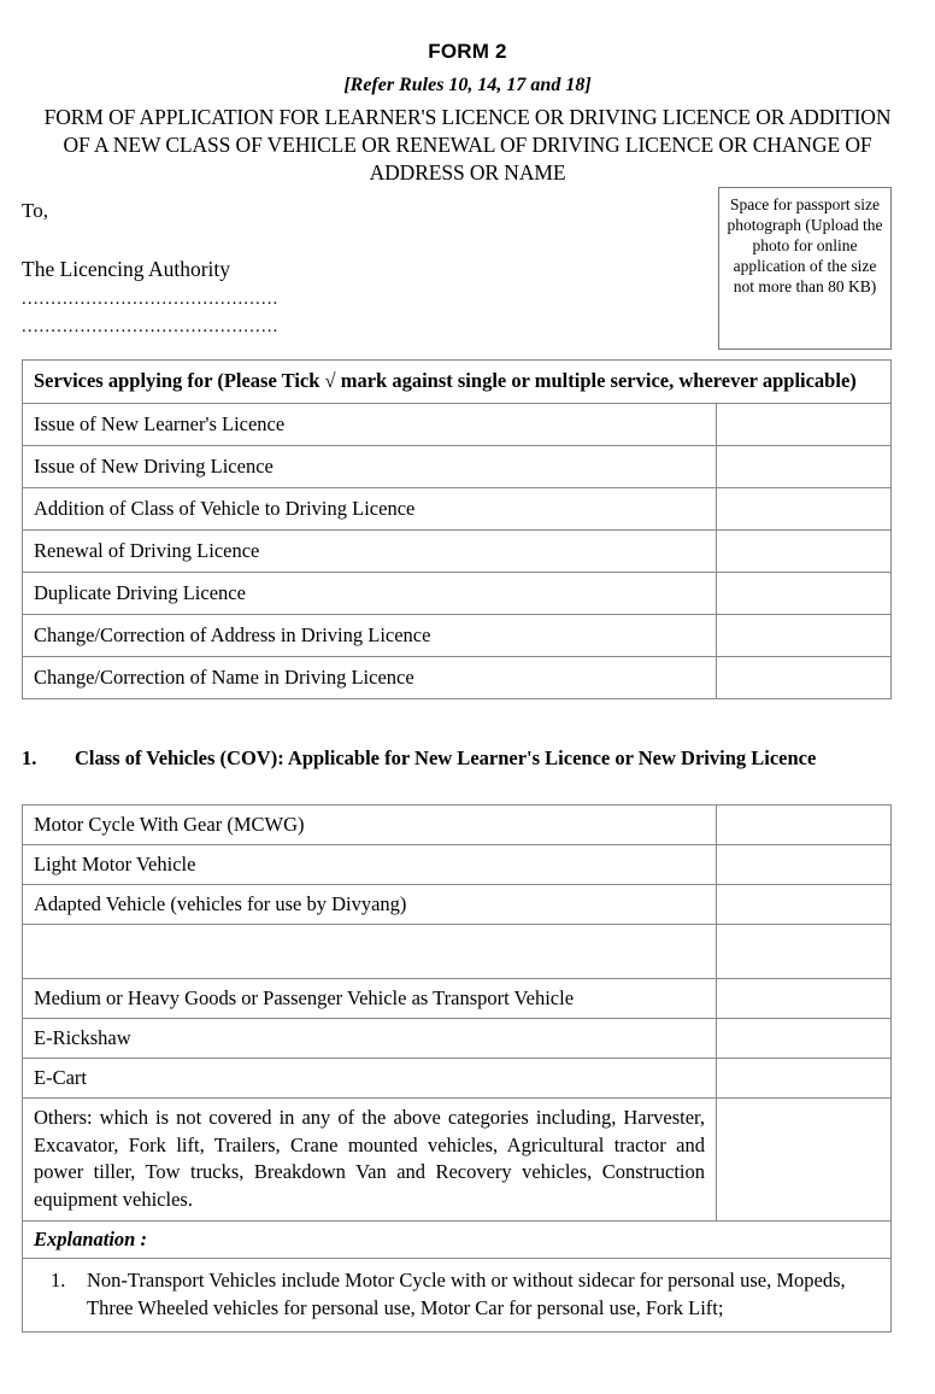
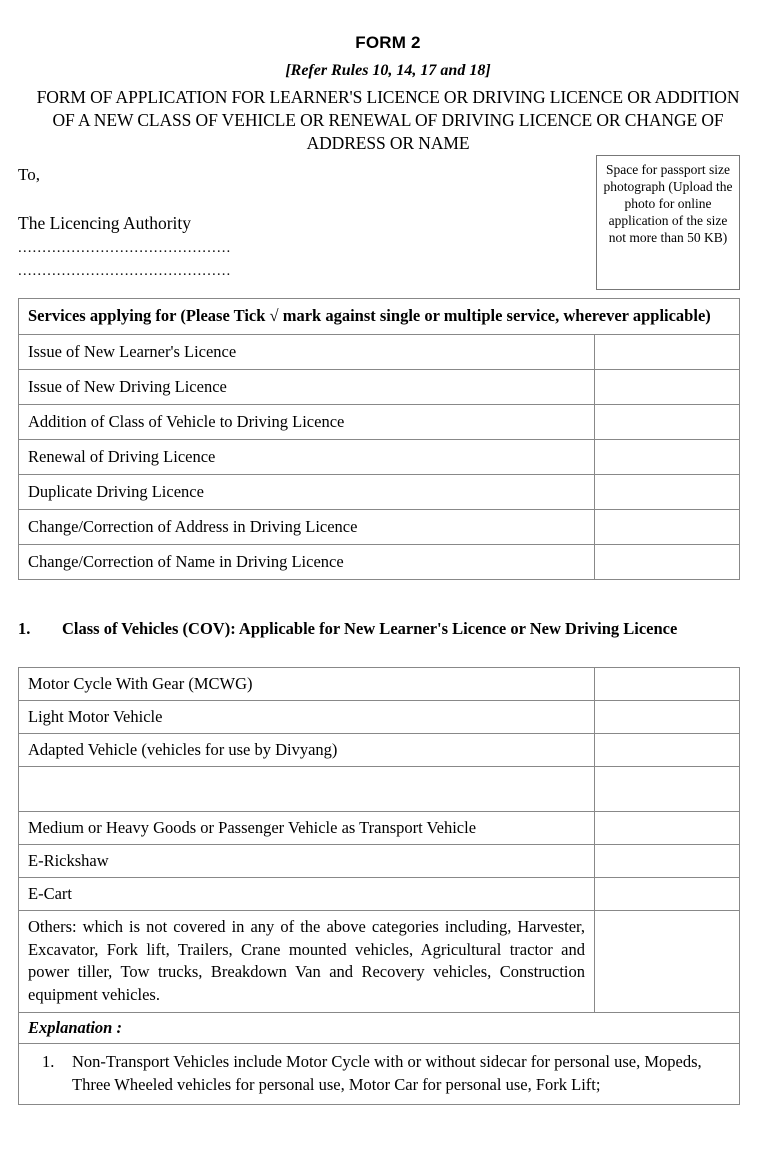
  FORM 2
  [Refer Rules 10, 14, 17 and 18]
  FORM OF APPLICATION FOR LEARNER'S LICENCE OR DRIVING LICENCE OR ADDITION OF A NEW CLASS OF VEHICLE OR RENEWAL OF DRIVING LICENCE OR CHANGE OF ADDRESS OR NAME
  To,
  The Licencing Authority
  ............................................
  ............................................
- Space for passport size photograph (Upload the photo for online application of the size not more than 80 KB)
+ Space for passport size photograph (Upload the photo for online application of the size not more than 50 KB)
  Services applying for (Please Tick √ mark against single or multiple service, wherever applicable)
  Issue of New Learner's Licence
  Issue of New Driving Licence
  Addition of Class of Vehicle to Driving Licence
  Renewal of Driving Licence
  Duplicate Driving Licence
  Change/Correction of Address in Driving Licence
  Change/Correction of Name in Driving Licence
  1. Class of Vehicles (COV): Applicable for New Learner's Licence or New Driving Licence
  Motor Cycle With Gear (MCWG)
  Light Motor Vehicle
  Adapted Vehicle (vehicles for use by Divyang)
  Medium or Heavy Goods or Passenger Vehicle as Transport Vehicle
  E-Rickshaw
  E-Cart
  Others: which is not covered in any of the above categories including, Harvester, Excavator, Fork lift, Trailers, Crane mounted vehicles, Agricultural tractor and power tiller, Tow trucks, Breakdown Van and Recovery vehicles, Construction equipment vehicles.
  Explanation :
  1. Non-Transport Vehicles include Motor Cycle with or without sidecar for personal use, Mopeds, Three Wheeled vehicles for personal use, Motor Car for personal use, Fork Lift;
